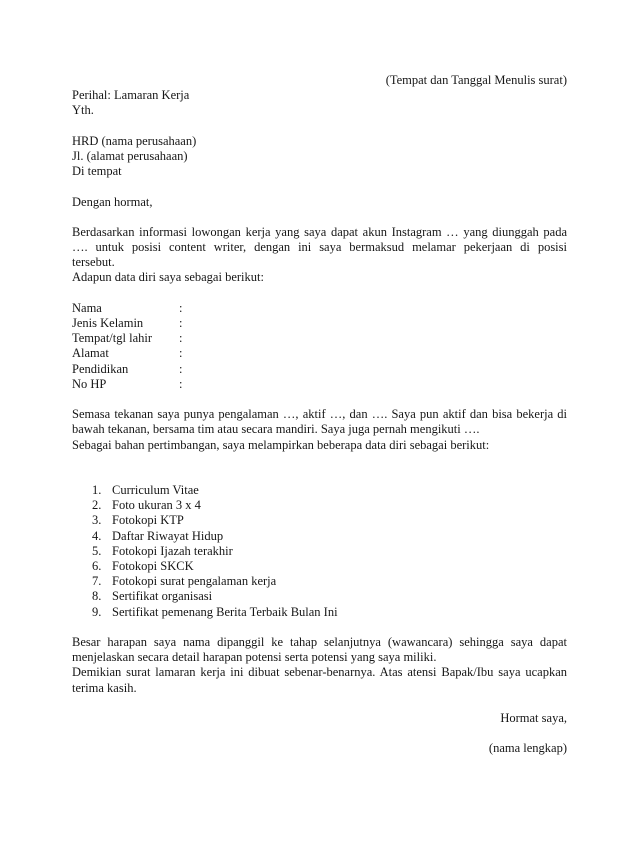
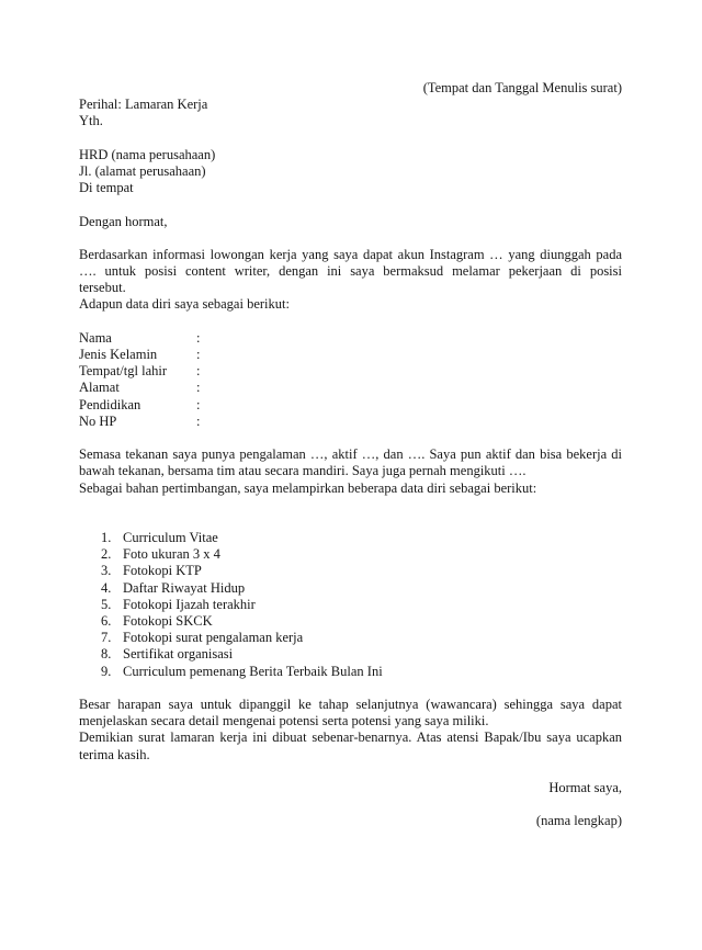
  (Tempat dan Tanggal Menulis surat)
  Perihal: Lamaran Kerja
  Yth.
  HRD (nama perusahaan)
  Jl. (alamat perusahaan)
  Di tempat
  Dengan hormat,
  Berdasarkan informasi lowongan kerja yang saya dapat akun Instagram … yang diunggah pada
  …. untuk posisi content writer, dengan ini saya bermaksud melamar pekerjaan di posisi
  tersebut.
  Adapun data diri saya sebagai berikut:
  Nama
  :
  Jenis Kelamin
  :
  Tempat/tgl lahir
  :
  Alamat
  :
  Pendidikan
  :
  No HP
  :
  Semasa tekanan saya punya pengalaman …, aktif …, dan …. Saya pun aktif dan bisa bekerja di
  bawah tekanan, bersama tim atau secara mandiri. Saya juga pernah mengikuti ….
  Sebagai bahan pertimbangan, saya melampirkan beberapa data diri sebagai berikut:
  1.
  Curriculum Vitae
  2.
  Foto ukuran 3 x 4
  3.
  Fotokopi KTP
  4.
  Daftar Riwayat Hidup
  5.
  Fotokopi Ijazah terakhir
  6.
  Fotokopi SKCK
  7.
  Fotokopi surat pengalaman kerja
  8.
  Sertifikat organisasi
  9.
- Sertifikat pemenang Berita Terbaik Bulan Ini
+ Curriculum pemenang Berita Terbaik Bulan Ini
- Besar harapan saya nama dipanggil ke tahap selanjutnya (wawancara) sehingga saya dapat
+ Besar harapan saya untuk dipanggil ke tahap selanjutnya (wawancara) sehingga saya dapat
- menjelaskan secara detail harapan potensi serta potensi yang saya miliki.
+ menjelaskan secara detail mengenai potensi serta potensi yang saya miliki.
  Demikian surat lamaran kerja ini dibuat sebenar-benarnya. Atas atensi Bapak/Ibu saya ucapkan
  terima kasih.
  Hormat saya,
  (nama lengkap)
